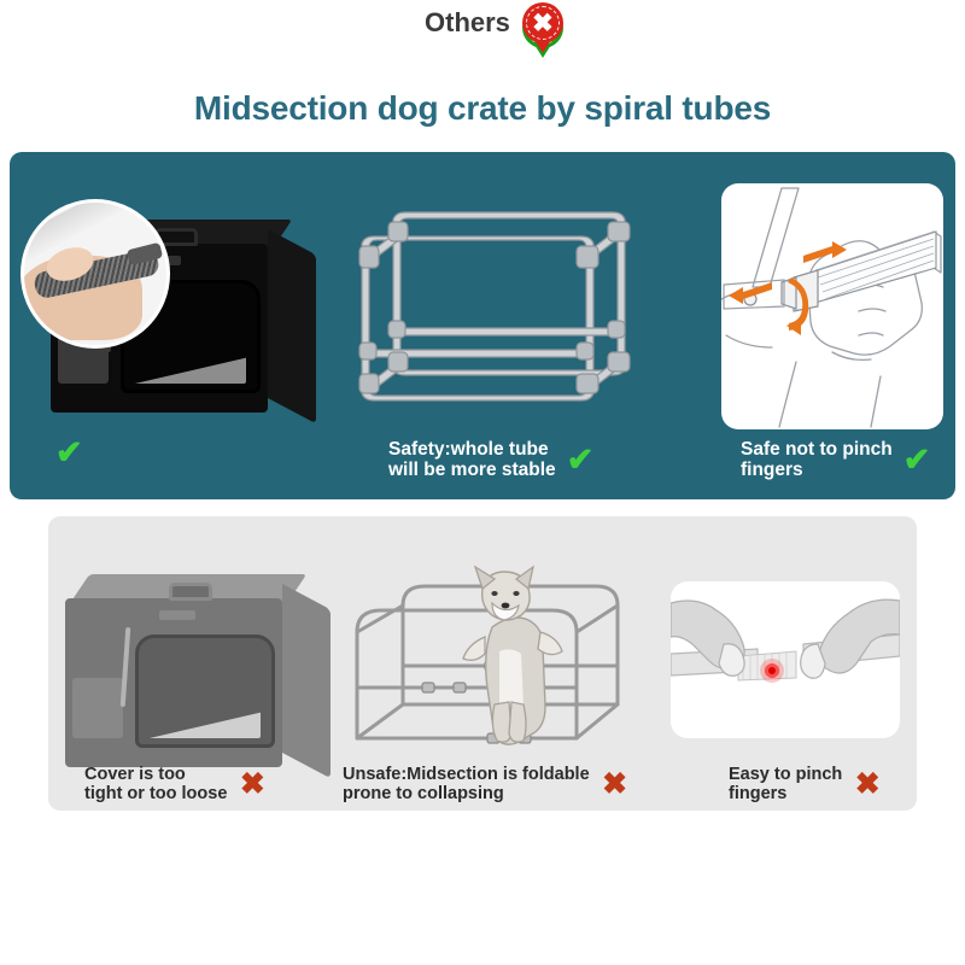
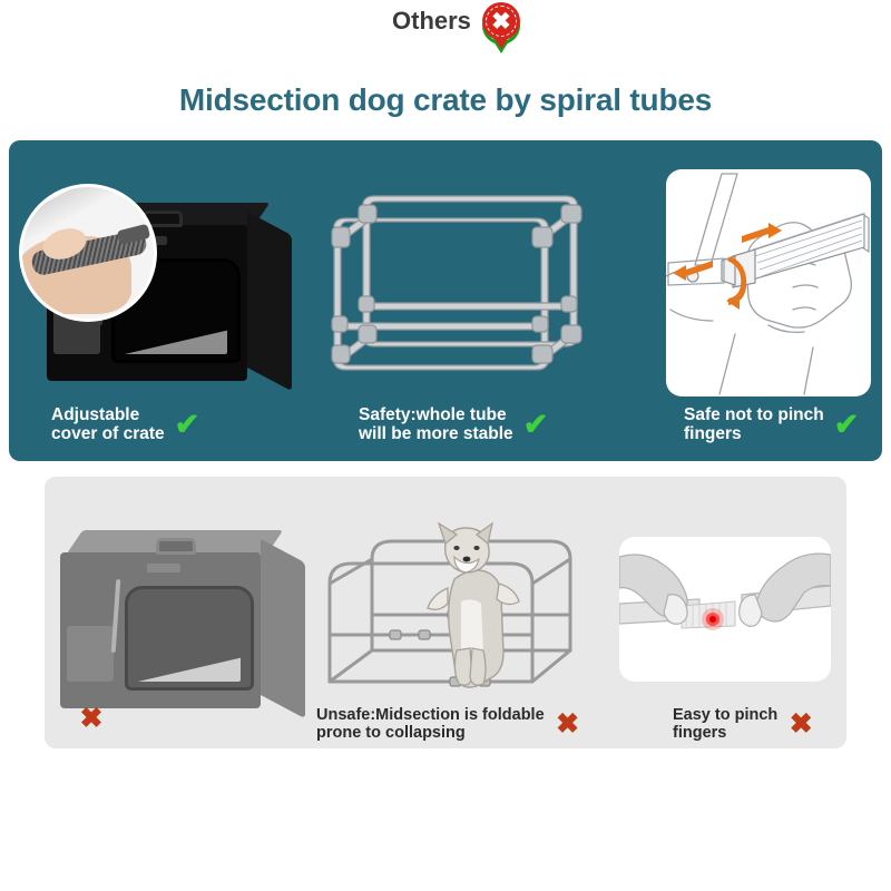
  Midsection dog crate by spiral tubes
  Ours
+ Adjustable
+ cover of crate
  ✔
  Safety:whole tube
  will be more stable
  ✔
  Safe not to pinch
  fingers
  ✔
  Others
  ✖
- Cover is too
- tight or too loose
  ✖
  Unsafe:Midsection is foldable
  prone to collapsing
  ✖
  Easy to pinch
  fingers
  ✖
